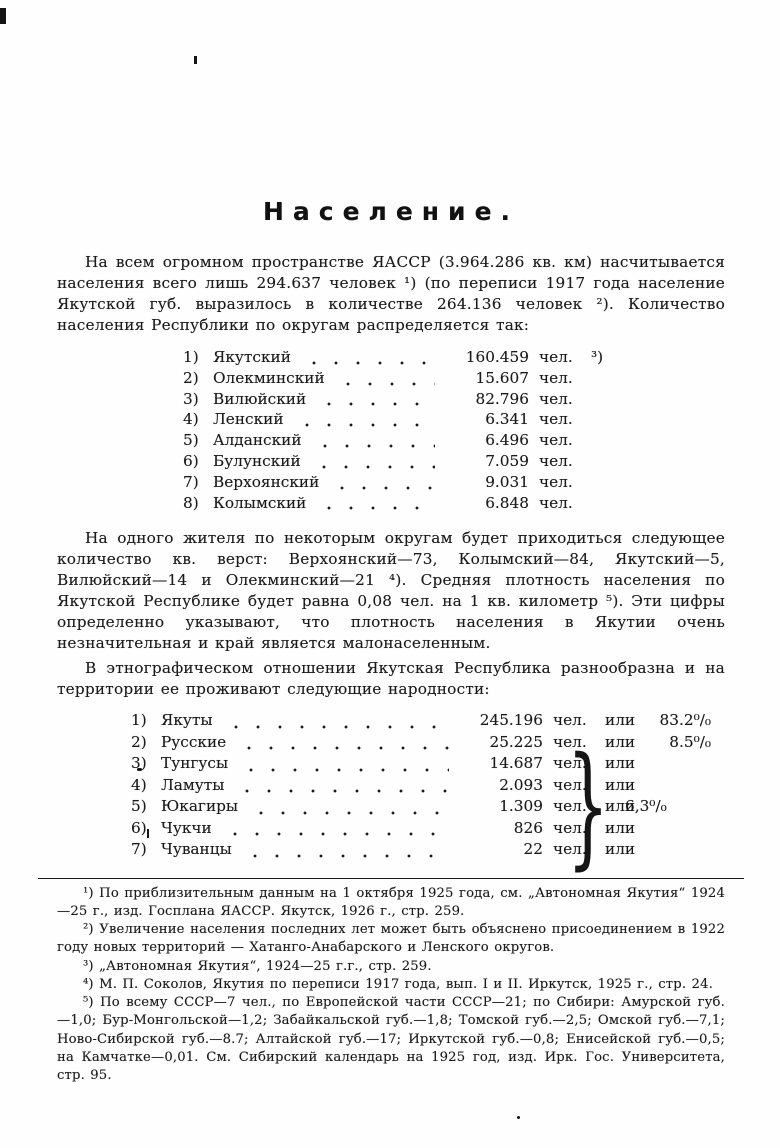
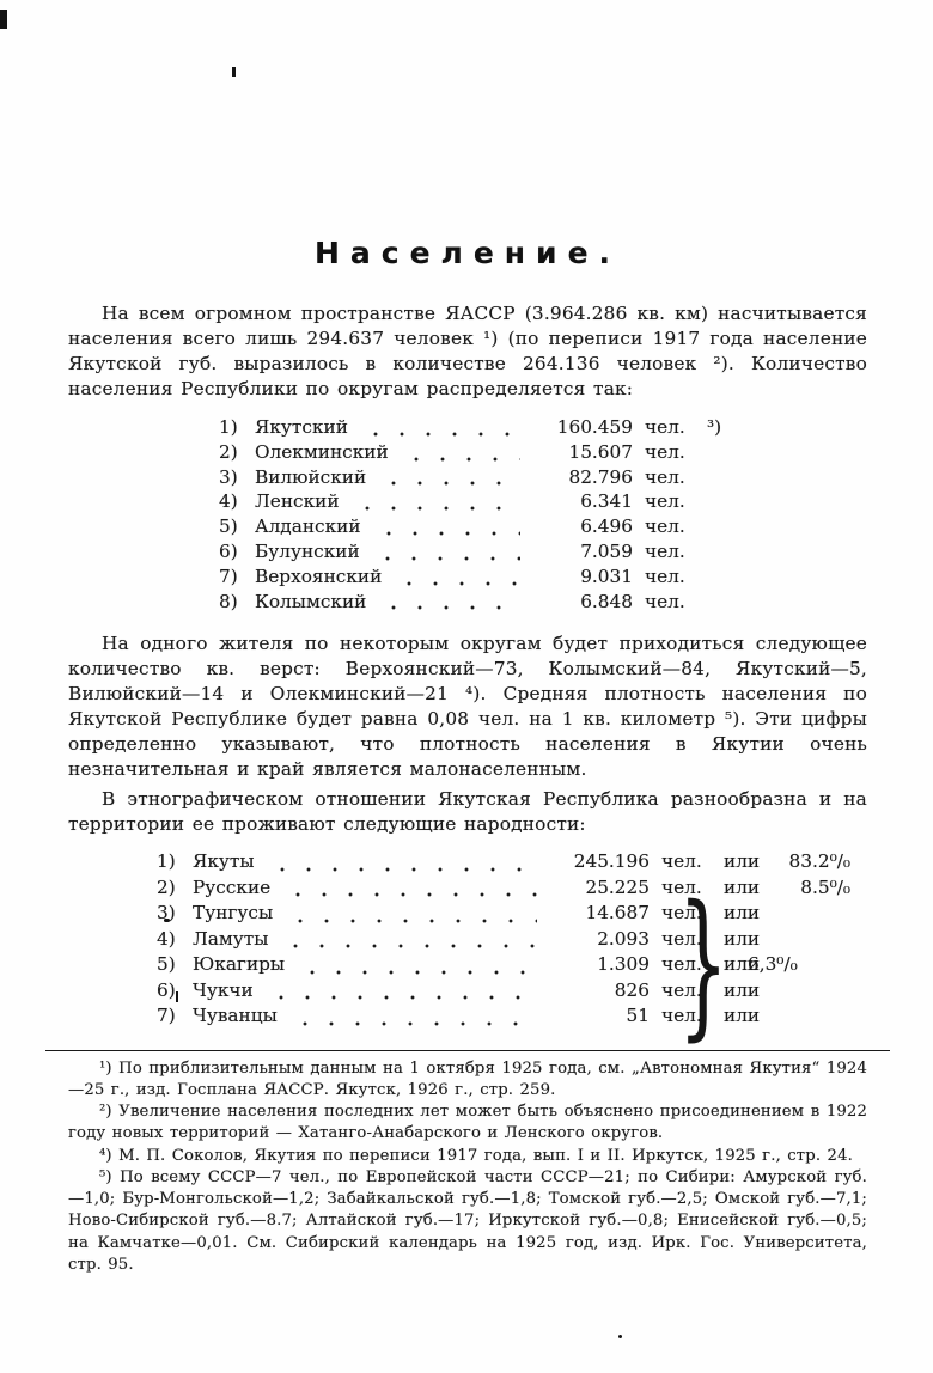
  Население.
  На всем огромном пространстве ЯАССР (3.964.286 кв. км) насчитывается населения всего лишь 294.637 человек ¹) (по переписи 1917 года население Якутской губ. выразилось в количестве 264.136 человек ²). Количество населения Республики по округам распределяется так:
  1)
  Якутский
  160.459
  чел.
  ³)
  2)
  Олекминский
  15.607
  чел.
  3)
  Вилюйский
  82.796
  чел.
  4)
  Ленский
  6.341
  чел.
  5)
  Алданский
  6.496
  чел.
  6)
  Булунский
  7.059
  чел.
  7)
  Верхоянский
  9.031
  чел.
  8)
  Колымский
  6.848
  чел.
  На одного жителя по некоторым округам будет приходиться следующее количество кв. верст: Верхоянский—73, Колымский—84, Якутский—5, Вилюйский—14 и Олекминский—21 ⁴). Средняя плотность населения по Якутской Республике будет равна 0,08 чел. на 1 кв. километр ⁵). Эти цифры определенно указывают, что плотность населения в Якутии очень незначительная и край является малонаселенным.
  В этнографическом отношении Якутская Республика разнообразна и на территории ее проживают следующие народности:
  1)
  Якуты
  245.196
  чел.
  или
  83.2⁰/₀
  2)
  Русские
  25.225
  чел.
  или
  8.5⁰/₀
  3)
  Тунгусы
  14.687
  чел.
  или
  4)
  Ламуты
  2.093
  чел.
  или
  5)
  Юкагиры
  1.309
  чел.
  или
  6)
  Чукчи
  826
  чел.
  или
  7)
  Чуванцы
- 22
+ 51
  чел.
  или
  }
  6,3⁰/₀
  ¹) По приблизительным данным на 1 октября 1925 года, см. „Автономная Якутия“ 1924—25 г., изд. Госплана ЯАССР. Якутск, 1926 г., стр. 259.
  ²) Увеличение населения последних лет может быть объяснено присоединением в 1922 году новых территорий — Хатанго-Анабарского и Ленского округов.
- ³) „Автономная Якутия“, 1924—25 г.г., стр. 259.
  ⁴) М. П. Соколов, Якутия по переписи 1917 года, вып. I и II. Иркутск, 1925 г., стр. 24.
  ⁵) По всему СССР—7 чел., по Европейской части СССР—21; по Сибири: Амурской губ.—1,0; Бур-Монгольской—1,2; Забайкальской губ.—1,8; Томской губ.—2,5; Омской губ.—7,1; Ново-Сибирской губ.—8.7; Алтайской губ.—17; Иркутской губ.—0,8; Енисейской губ.—0,5; на Камчатке—0,01. См. Сибирский календарь на 1925 год, изд. Ирк. Гос. Университета, стр. 95.
